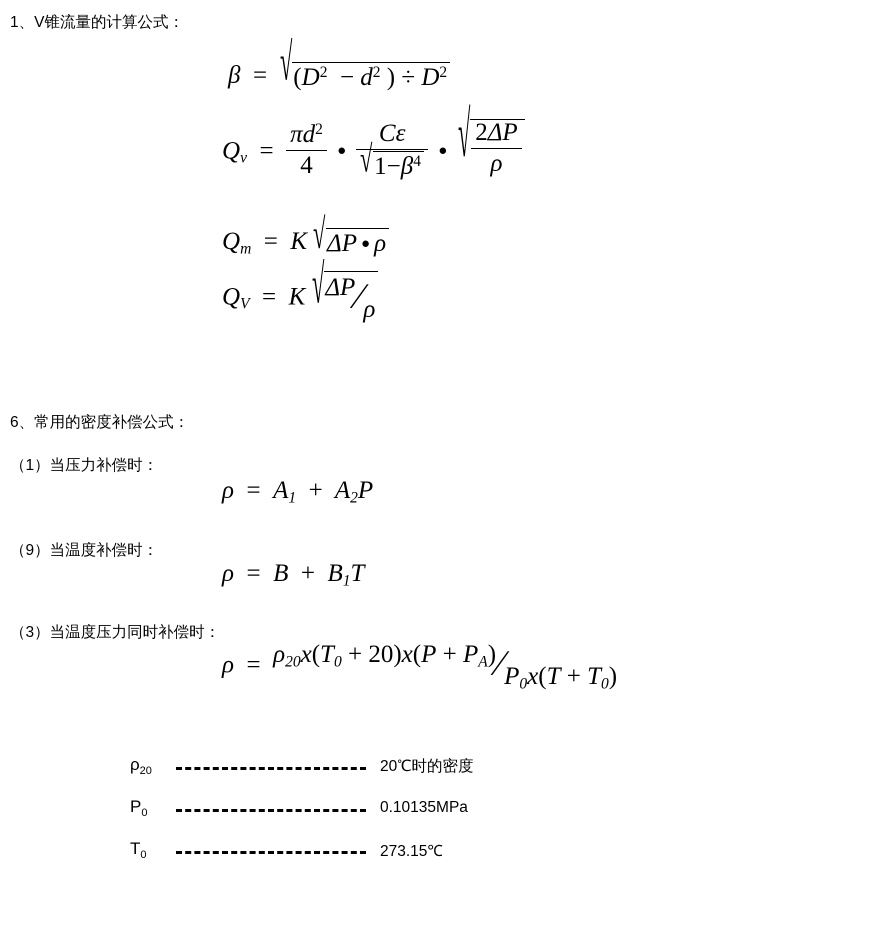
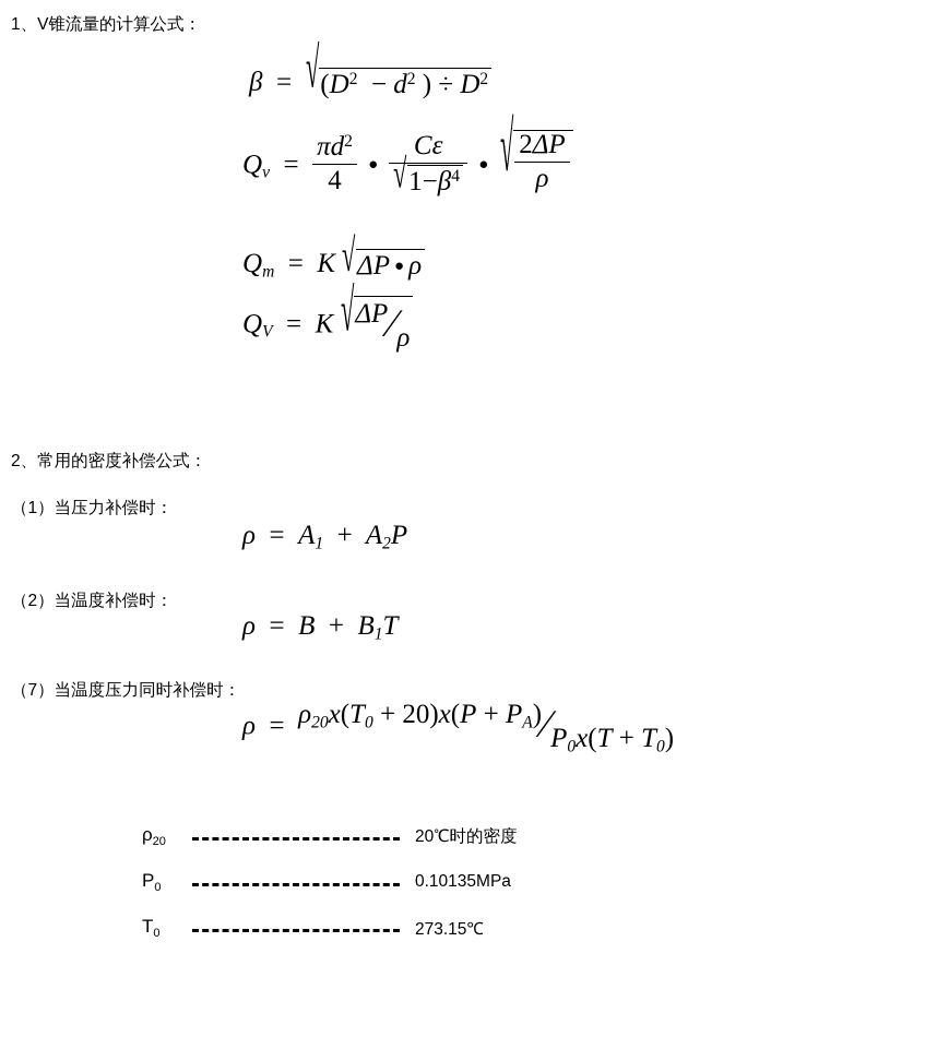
  1、V锥流量的计算公式：
  β = √ (D2 − d2 ) ÷ D2
  Qv =
  πd2
  4
  ●
  Cε
  √ 1−β4
  ● √
  2ΔP
  ρ
  Qm = K √ ΔP ● ρ
  QV = K √ ΔP∕ρ
- 6、常用的密度补偿公式：
+ 2、常用的密度补偿公式：
  （1）当压力补偿时：
  ρ = A1 + A2P
- （9）当温度补偿时：
+ （2）当温度补偿时：
  ρ = B + B1T
- （3）当温度压力同时补偿时：
+ （7）当温度压力同时补偿时：
  ρ = ρ20x(T0 + 20)x(P + PA) ∕ P0x(T + T0)
  ρ20
  20℃时的密度
  P0
  0.10135MPa
  T0
  273.15℃
